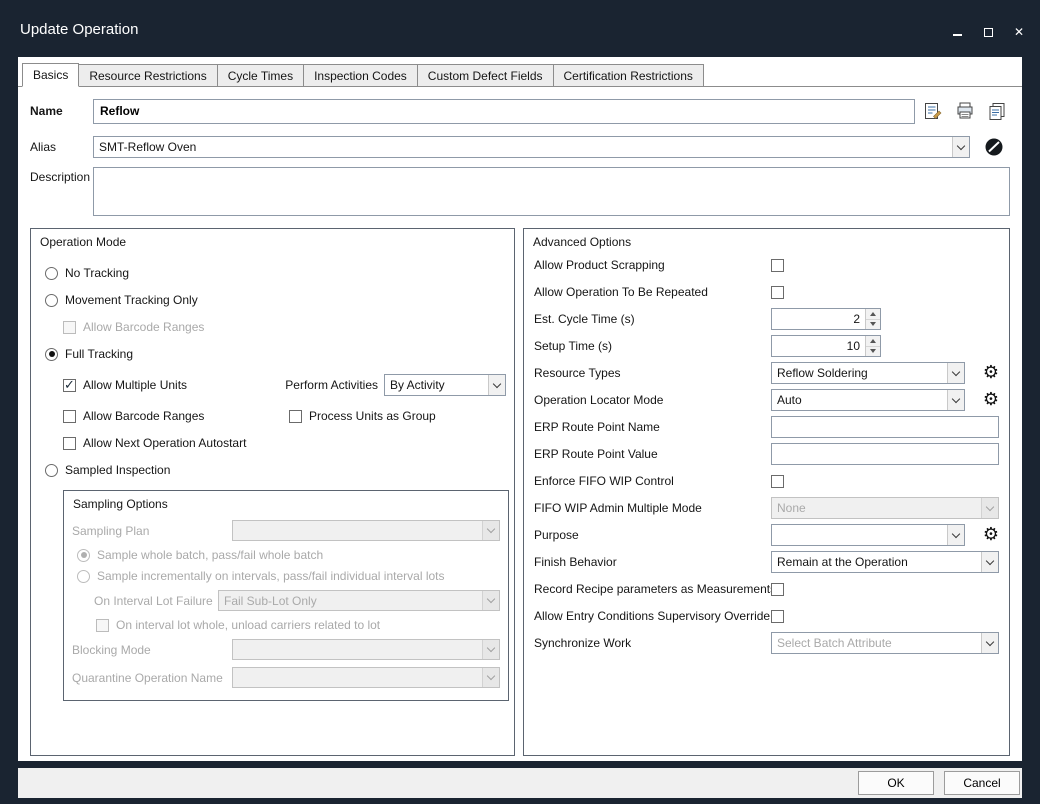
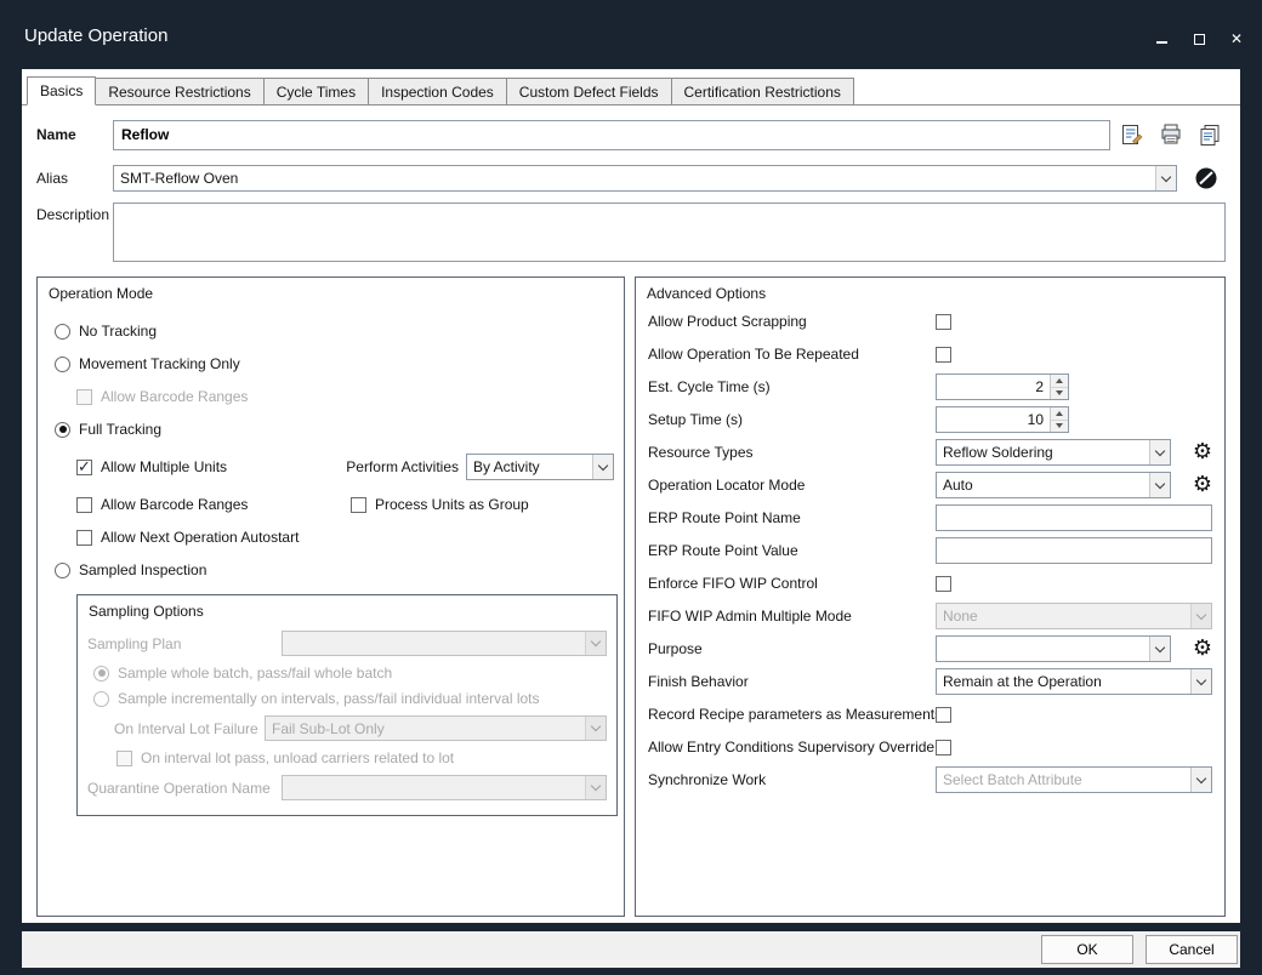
  Update Operation
  ✕
  Basics
  Resource Restrictions
  Cycle Times
  Inspection Codes
  Custom Defect Fields
  Certification Restrictions
  Name
  Reflow
  Alias
  SMT-Reflow Oven
  Description
  Operation Mode
  No Tracking
  Movement Tracking Only
  Allow Barcode Ranges
  Full Tracking
  Allow Multiple Units
  Perform Activities
  By Activity
  Allow Barcode Ranges
  Process Units as Group
  Allow Next Operation Autostart
  Sampled Inspection
  Sampling Options
  Sampling Plan
  Sample whole batch, pass/fail whole batch
  Sample incrementally on intervals, pass/fail individual interval lots
  On Interval Lot Failure
  Fail Sub-Lot Only
- On interval lot whole, unload carriers related to lot
+ On interval lot pass, unload carriers related to lot
- Blocking Mode
  Quarantine Operation Name
  Advanced Options
  Allow Product Scrapping
  Allow Operation To Be Repeated
  Est. Cycle Time (s)
  2
  Setup Time (s)
  10
  Resource Types
  Reflow Soldering
  ⚙
  Operation Locator Mode
  Auto
  ⚙
  ERP Route Point Name
  ERP Route Point Value
  Enforce FIFO WIP Control
  FIFO WIP Admin Multiple Mode
  None
  Purpose
  ⚙
  Finish Behavior
  Remain at the Operation
  Record Recipe parameters as Measurement
  Allow Entry Conditions Supervisory Override
  Synchronize Work
  Select Batch Attribute
  OK
  Cancel
